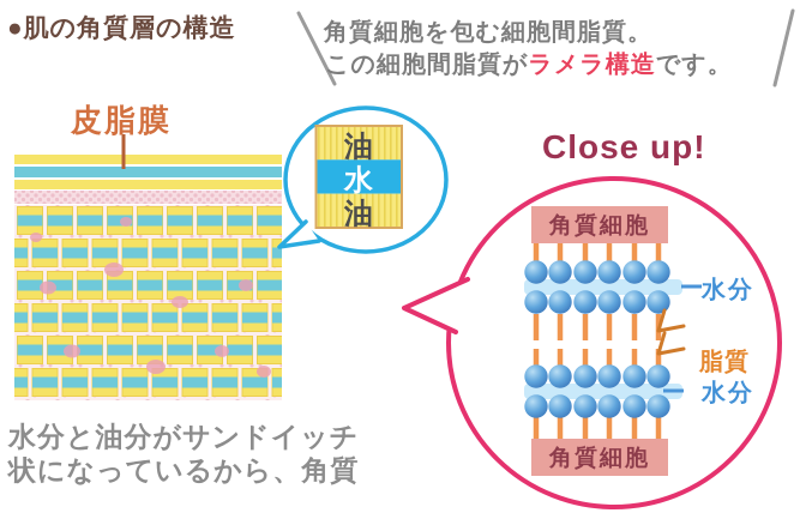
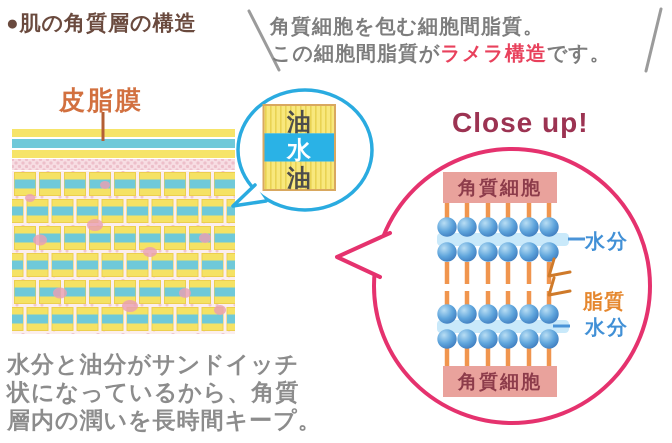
  ●肌の角質層の構造
  角質細胞を包む細胞間脂質。
  この細胞間脂質がラメラ構造です。
  皮脂膜
  油
  水
  油
  Close up!
  角質細胞
  角質細胞
  水分
  脂質
  水分
  水分と油分がサンドイッチ
  状になっているから、角質
+ 層内の潤いを長時間キープ。
